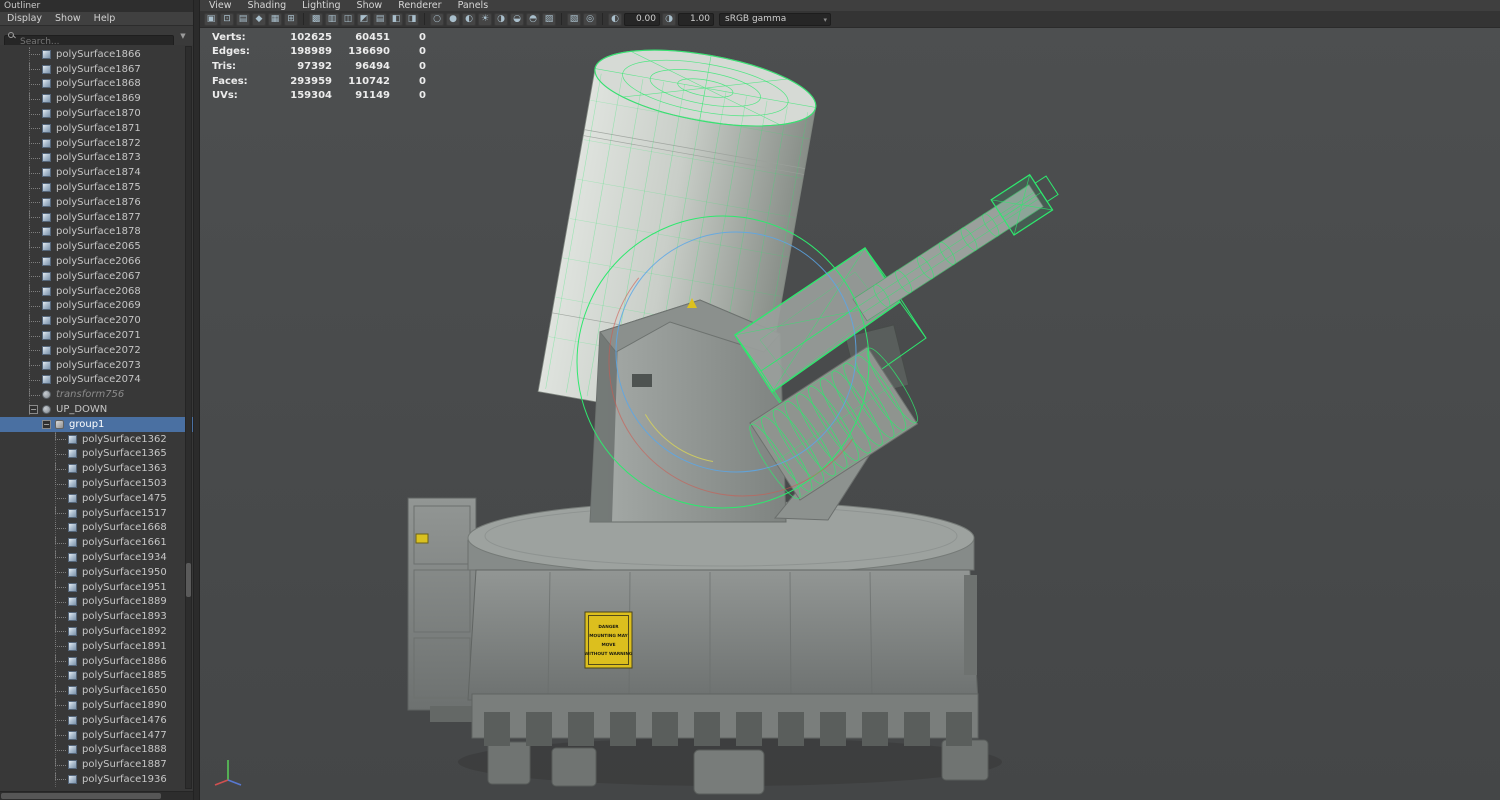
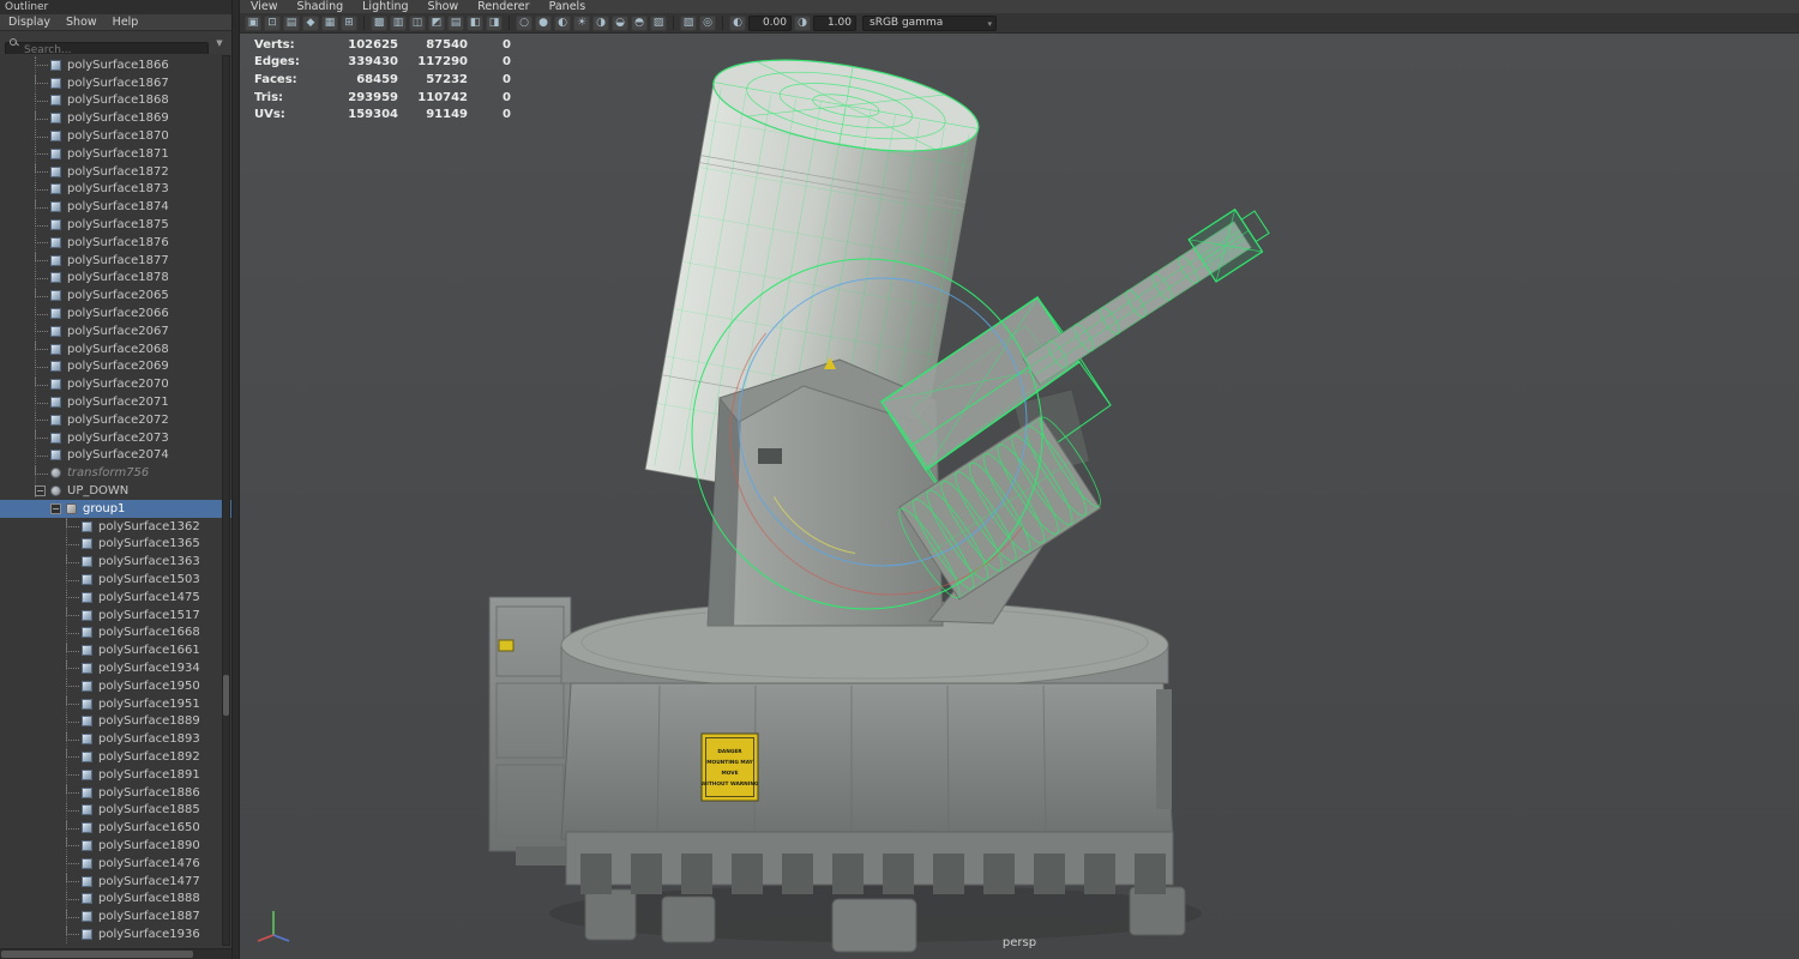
  Outliner
  Display
  Show
  Help
  Search...
  ▼
  polySurface1866
  polySurface1867
  polySurface1868
  polySurface1869
  polySurface1870
  polySurface1871
  polySurface1872
  polySurface1873
  polySurface1874
  polySurface1875
  polySurface1876
  polySurface1877
  polySurface1878
  polySurface2065
  polySurface2066
  polySurface2067
  polySurface2068
  polySurface2069
  polySurface2070
  polySurface2071
  polySurface2072
  polySurface2073
  polySurface2074
  transform756
  −
  UP_DOWN
  −
  group1
  polySurface1362
  polySurface1365
  polySurface1363
  polySurface1503
  polySurface1475
  polySurface1517
  polySurface1668
  polySurface1661
  polySurface1934
  polySurface1950
  polySurface1951
  polySurface1889
  polySurface1893
  polySurface1892
  polySurface1891
  polySurface1886
  polySurface1885
  polySurface1650
  polySurface1890
  polySurface1476
  polySurface1477
  polySurface1888
  polySurface1887
  polySurface1936
  View
  Shading
  Lighting
  Show
  Renderer
  Panels
  ▣
  ⊡
  ▤
  ◆
  ▦
  ⊞
  ▩
  ▥
  ◫
  ◩
  ▤
  ◧
  ◨
  ○
  ●
  ◐
  ☀
  ◑
  ◒
  ◓
  ▨
  ▧
  ◎
  ◐
  0.00
  ◑
  1.00
  sRGB gamma
  ▾
  Verts:
  102625
- 60451
+ 87540
  0
  Edges:
- 198989
+ 339430
- 136690
+ 117290
  0
- Tris:
+ Faces:
- 97392
+ 68459
- 96494
+ 57232
  0
- Faces:
+ Tris:
  293959
  110742
  0
  UVs:
  159304
  91149
  0
+ persp
